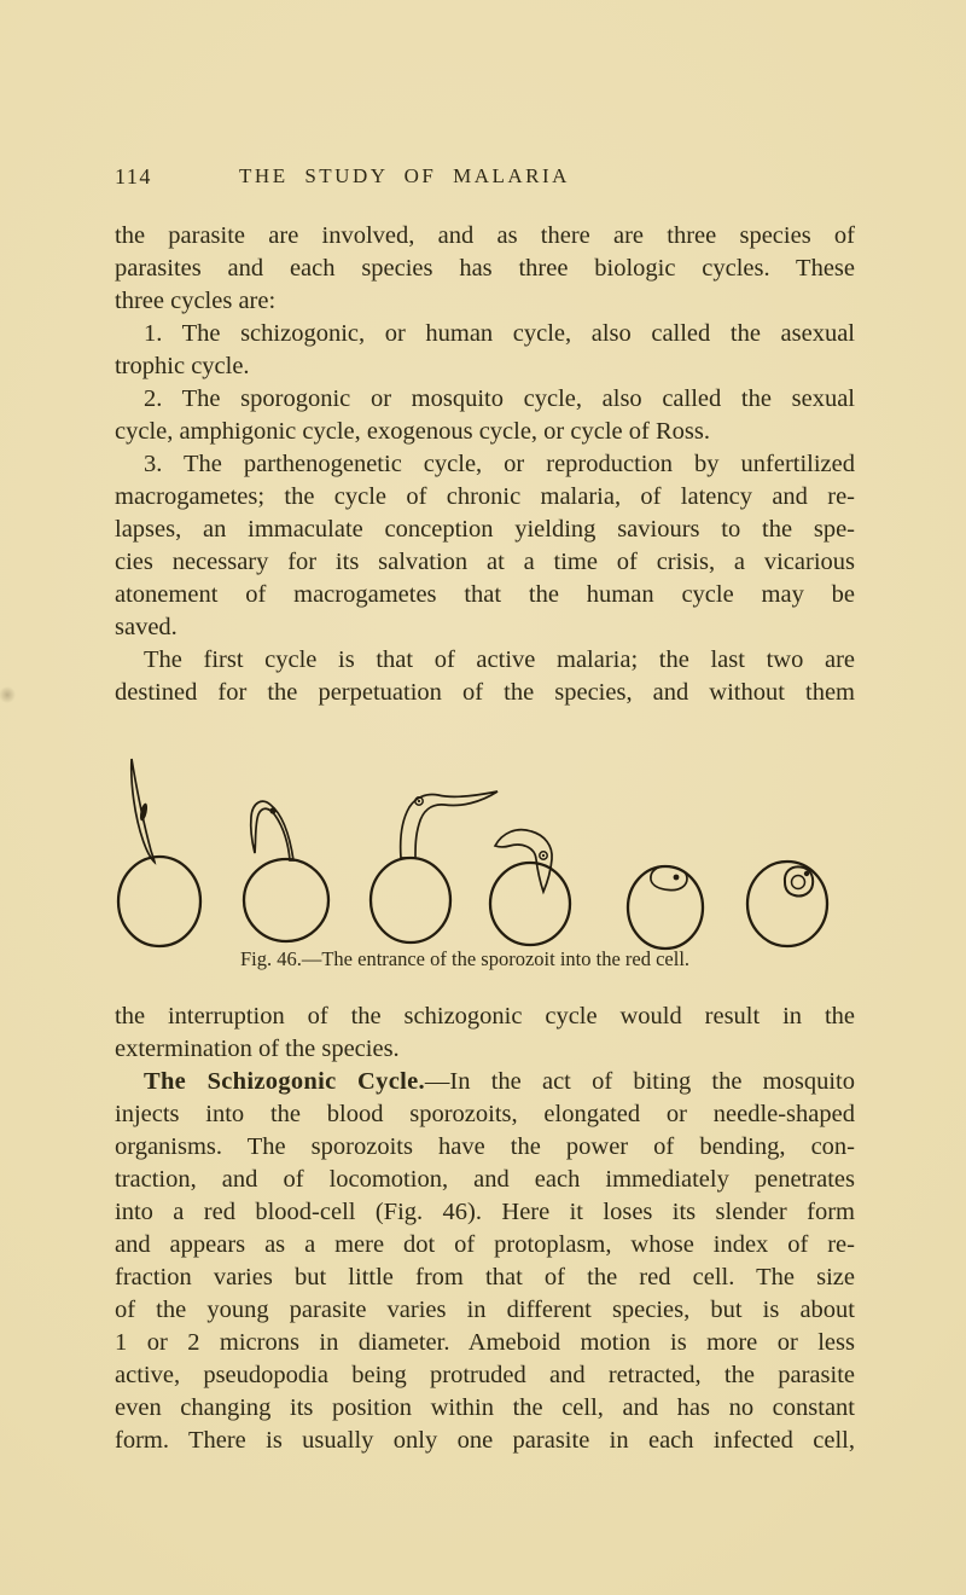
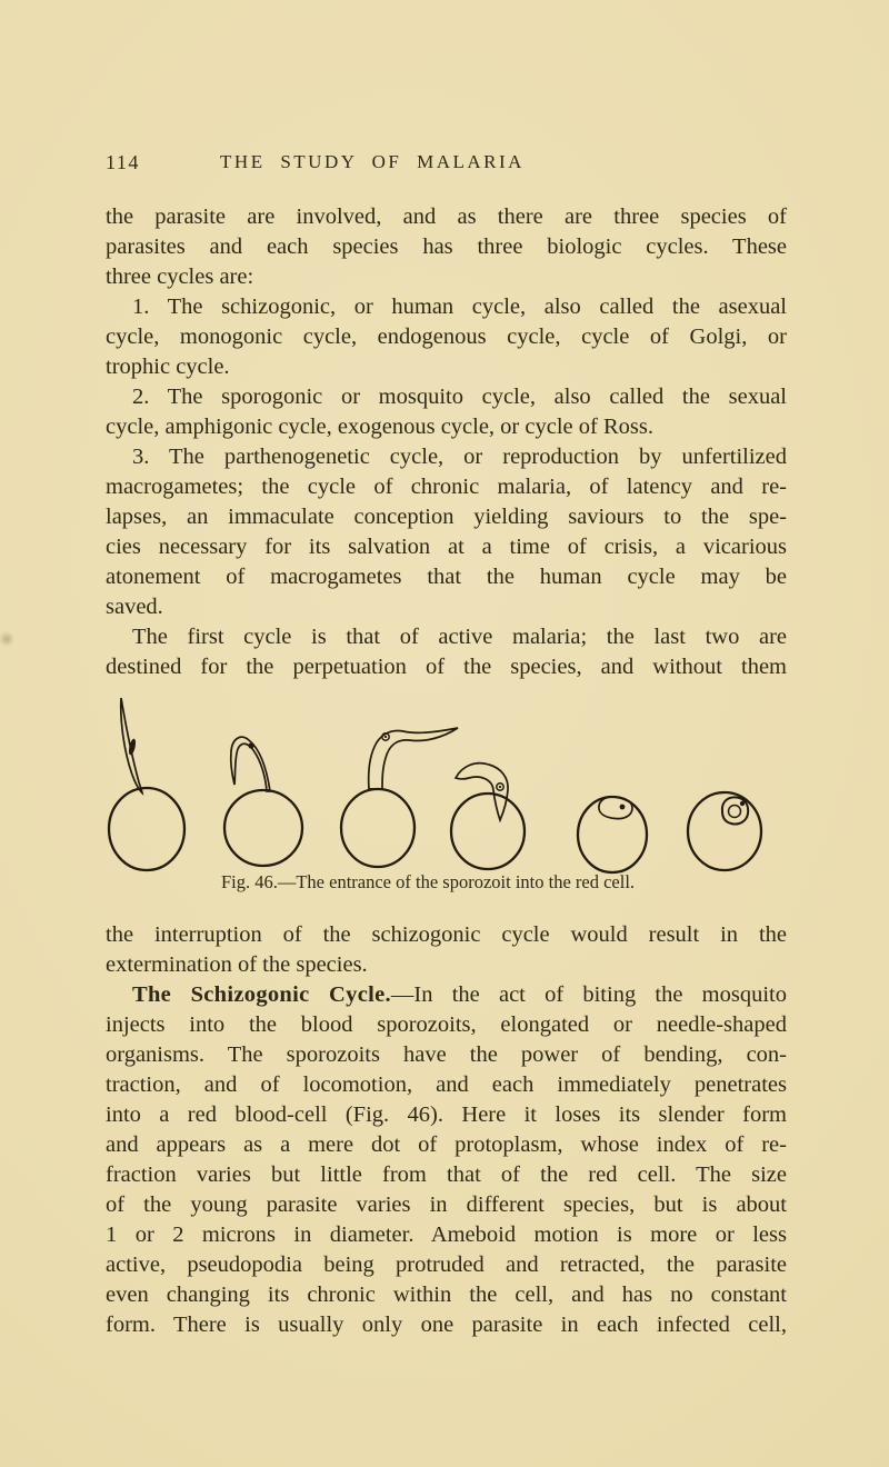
  114
  THE STUDY OF MALARIA
  the parasite are involved, and as there are three species of
  parasites and each species has three biologic cycles. These
  three cycles are:
  1. The schizogonic, or human cycle, also called the asexual
+ cycle, monogonic cycle, endogenous cycle, cycle of Golgi, or
  trophic cycle.
  2. The sporogonic or mosquito cycle, also called the sexual
  cycle, amphigonic cycle, exogenous cycle, or cycle of Ross.
  3. The parthenogenetic cycle, or reproduction by unfertilized
  macrogametes; the cycle of chronic malaria, of latency and re-
  lapses, an immaculate conception yielding saviours to the spe-
  cies necessary for its salvation at a time of crisis, a vicarious
  atonement of macrogametes that the human cycle may be
  saved.
  The first cycle is that of active malaria; the last two are
  destined for the perpetuation of the species, and without them
  Fig. 46.—The entrance of the sporozoit into the red cell.
  the interruption of the schizogonic cycle would result in the
  extermination of the species.
  The Schizogonic Cycle.—In the act of biting the mosquito
  injects into the blood sporozoits, elongated or needle-shaped
  organisms. The sporozoits have the power of bending, con-
  traction, and of locomotion, and each immediately penetrates
  into a red blood-cell (Fig. 46). Here it loses its slender form
  and appears as a mere dot of protoplasm, whose index of re-
  fraction varies but little from that of the red cell. The size
  of the young parasite varies in different species, but is about
  1 or 2 microns in diameter. Ameboid motion is more or less
  active, pseudopodia being protruded and retracted, the parasite
- even changing its position within the cell, and has no constant
+ even changing its chronic within the cell, and has no constant
  form. There is usually only one parasite in each infected cell,
